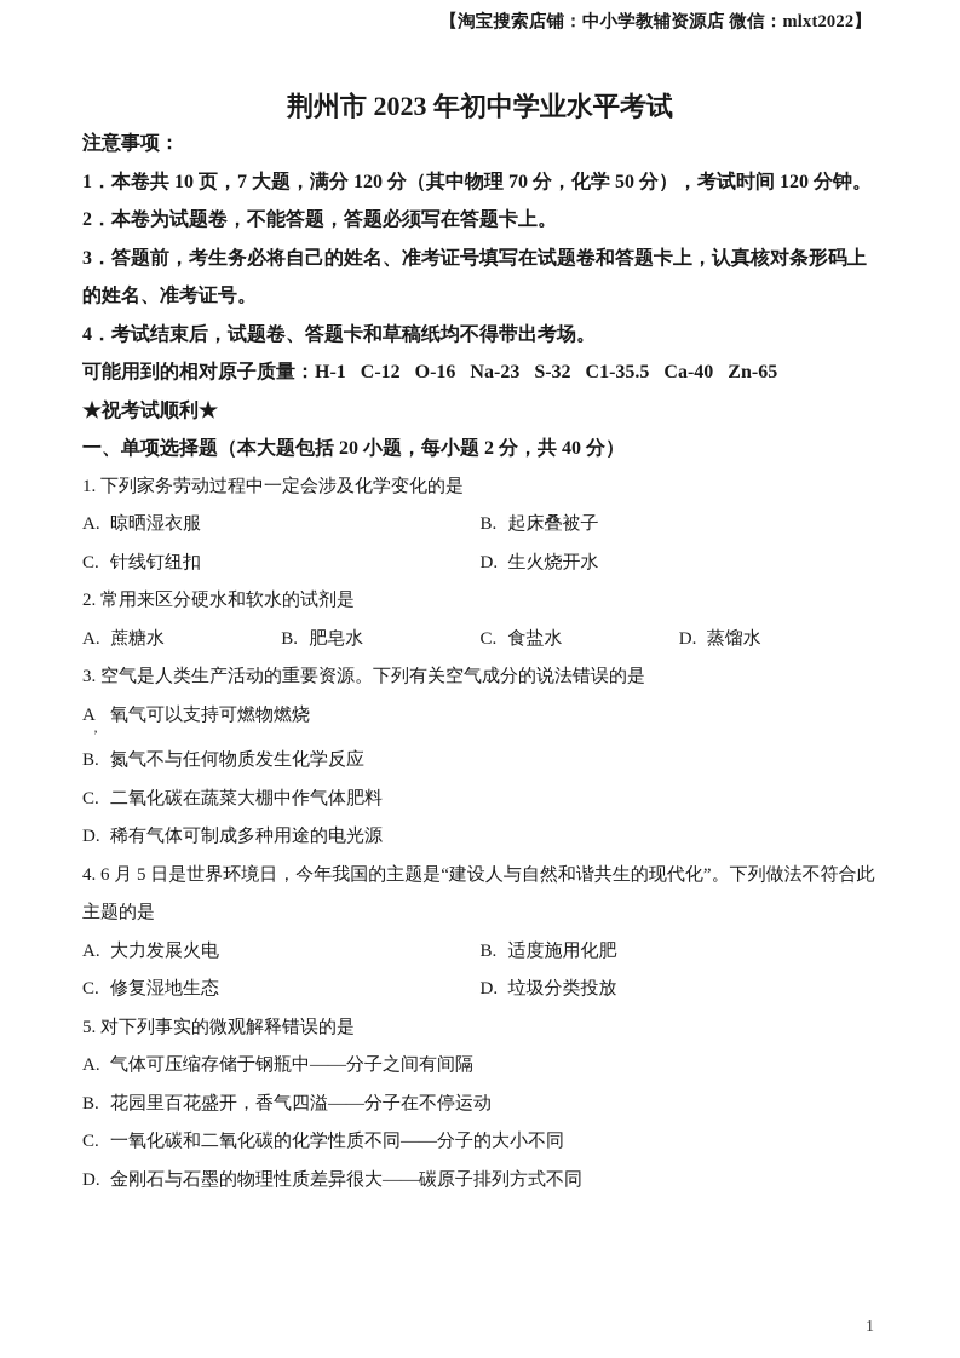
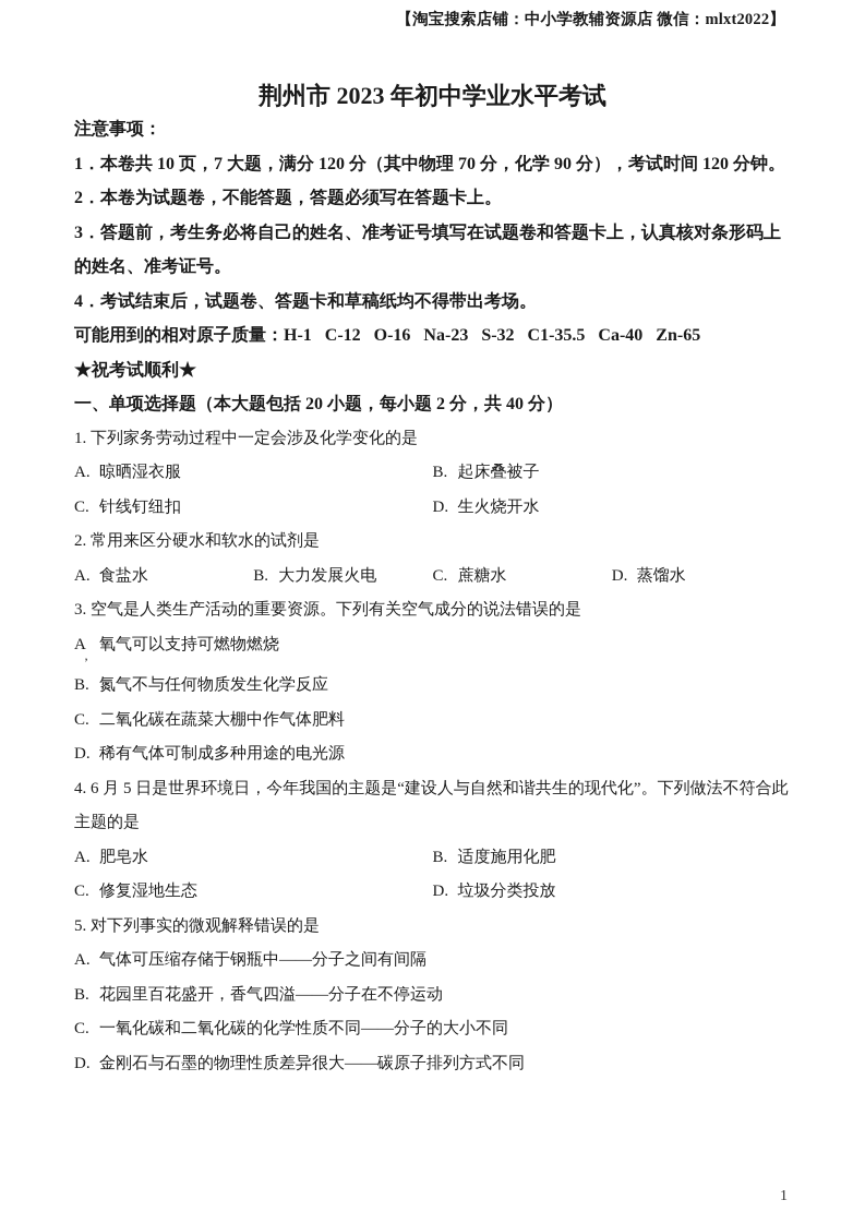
  【淘宝搜索店铺：中小学教辅资源店 微信：mlxt2022】
  荆州市 2023 年初中学业水平考试
  注意事项：
- 1．本卷共 10 页，7 大题，满分 120 分（其中物理 70 分，化学 50 分），考试时间 120 分钟。
+ 1．本卷共 10 页，7 大题，满分 120 分（其中物理 70 分，化学 90 分），考试时间 120 分钟。
  2．本卷为试题卷，不能答题，答题必须写在答题卡上。
  3．答题前，考生务必将自己的姓名、准考证号填写在试题卷和答题卡上，认真核对条形码上的姓名、准考证号。
  4．考试结束后，试题卷、答题卡和草稿纸均不得带出考场。
  可能用到的相对原子质量：H-1 C-12 O-16 Na-23 S-32 C1-35.5 Ca-40 Zn-65
  ★祝考试顺利★
  一、单项选择题（本大题包括 20 小题，每小题 2 分，共 40 分）
  1. 下列家务劳动过程中一定会涉及化学变化的是
  A. 晾晒湿衣服
  B. 起床叠被子
  C. 针线钉纽扣
  D. 生火烧开水
  2. 常用来区分硬水和软水的试剂是
- A. 蔗糖水
+ A. 食盐水
- B. 肥皂水
+ B. 大力发展火电
- C. 食盐水
+ C. 蔗糖水
  D. 蒸馏水
  3. 空气是人类生产活动的重要资源。下列有关空气成分的说法错误的是
  ’
  A 氧气可以支持可燃物燃烧
  B. 氮气不与任何物质发生化学反应
  C. 二氧化碳在蔬菜大棚中作气体肥料
  D. 稀有气体可制成多种用途的电光源
  4. 6 月 5 日是世界环境日，今年我国的主题是“建设人与自然和谐共生的现代化”。下列做法不符合此主题的是
- A. 大力发展火电
+ A. 肥皂水
  B. 适度施用化肥
  C. 修复湿地生态
  D. 垃圾分类投放
  5. 对下列事实的微观解释错误的是
  A. 气体可压缩存储于钢瓶中——分子之间有间隔
  B. 花园里百花盛开，香气四溢——分子在不停运动
  C. 一氧化碳和二氧化碳的化学性质不同——分子的大小不同
  D. 金刚石与石墨的物理性质差异很大——碳原子排列方式不同
  1
